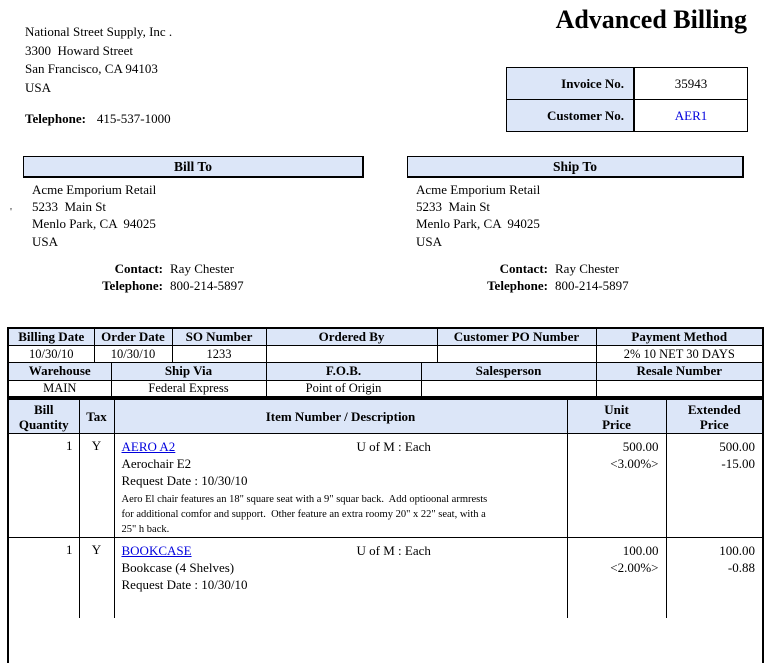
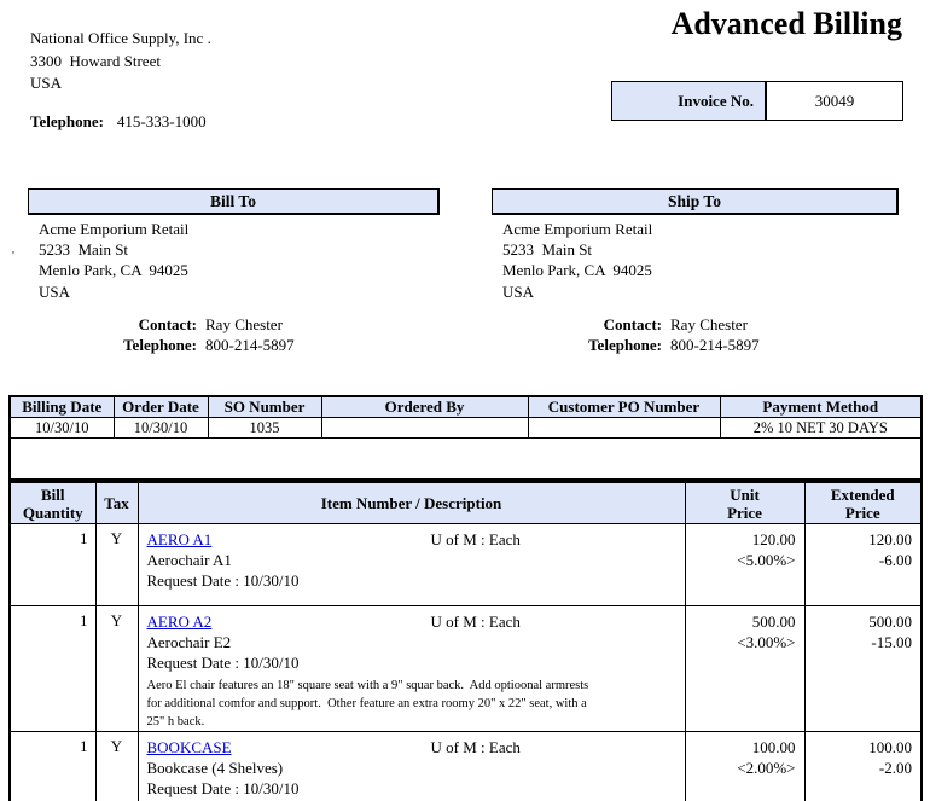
- National Street Supply, Inc .
+ National Office Supply, Inc .
  3300 Howard Street
- San Francisco, CA 94103
  USA
- Telephone: 415-537-1000
+ Telephone: 415-333-1000
  Advanced Billing
- Invoice No.	35943
+ Invoice No.	30049
- Customer No.	AER1
  Bill To
  Acme Emporium Retail
  5233 Main St
  Menlo Park, CA 94025
  USA
  Contact:
  Ray Chester
  Telephone:
  800-214-5897
  '
  Ship To
  Acme Emporium Retail
  5233 Main St
  Menlo Park, CA 94025
  USA
  Contact:
  Ray Chester
  Telephone:
  800-214-5897
  Billing Date	Order Date	SO Number	Ordered By	Customer PO Number	Payment Method
- 10/30/10	10/30/10	1233			2% 10 NET 30 DAYS
+ 10/30/10	10/30/10	1035			2% 10 NET 30 DAYS
- Warehouse	Ship Via	F.O.B.	Salesperson	Resale Number
- MAIN	Federal Express	Point of Origin
  Bill Quantity	Tax	Item Number / Description	Unit Price	Extended Price
+ 1	Y	AERO A1 U of M : Each Aerochair A1 Request Date : 10/30/10	120.00 <5.00%>	120.00 -6.00
  1	Y	AERO A2 U of M : Each Aerochair E2 Request Date : 10/30/10 Aero El chair features an 18" square seat with a 9" squar back. Add optioonal armrests for additional comfor and support. Other feature an extra roomy 20" x 22" seat, with a 25" h back.	500.00 <3.00%>	500.00 -15.00
- 1	Y	BOOKCASE U of M : Each Bookcase (4 Shelves) Request Date : 10/30/10	100.00 <2.00%>	100.00 -0.88
+ 1	Y	BOOKCASE U of M : Each Bookcase (4 Shelves) Request Date : 10/30/10	100.00 <2.00%>	100.00 -2.00
